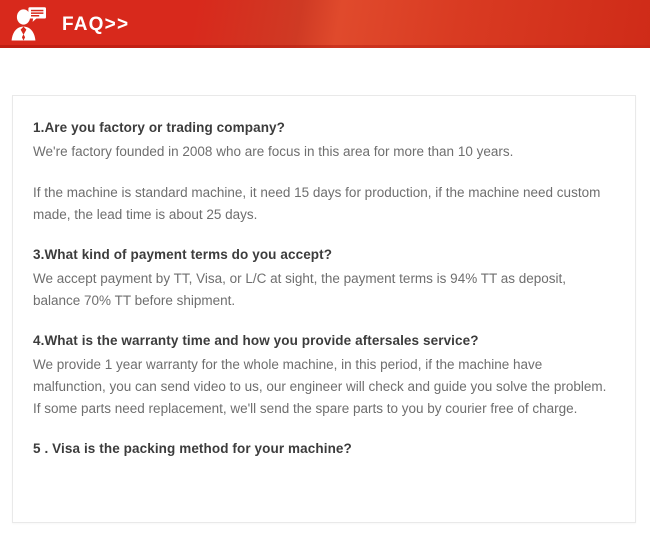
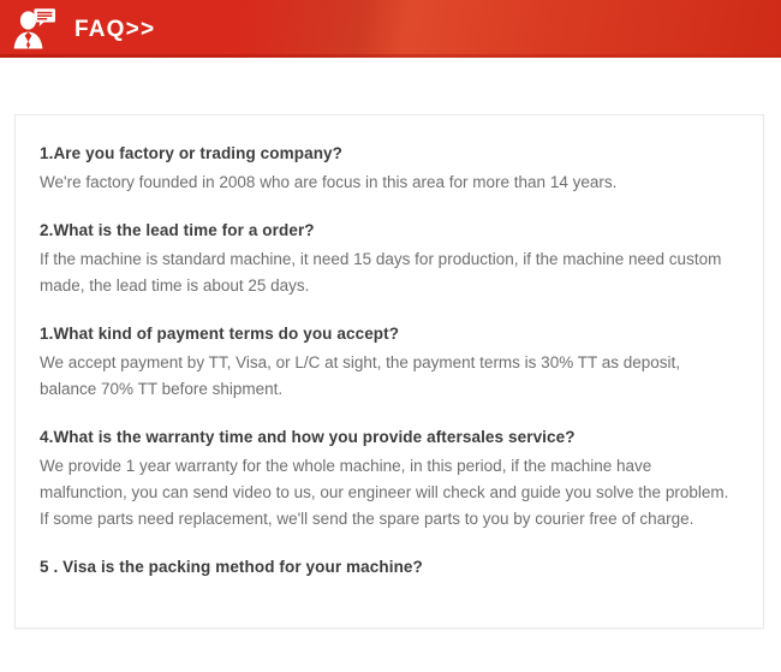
  FAQ>>
  1.Are you factory or trading company?
- We're factory founded in 2008 who are focus in this area for more than 10 years.
+ We're factory founded in 2008 who are focus in this area for more than 14 years.
+ 2.What is the lead time for a order?
  If the machine is standard machine, it need 15 days for production, if the machine need custom made, the lead time is about 25 days.
- 3.What kind of payment terms do you accept?
+ 1.What kind of payment terms do you accept?
- We accept payment by TT, Visa, or L/C at sight, the payment terms is 94% TT as deposit, balance 70% TT before shipment.
+ We accept payment by TT, Visa, or L/C at sight, the payment terms is 30% TT as deposit, balance 70% TT before shipment.
  4.What is the warranty time and how you provide aftersales service?
  We provide 1 year warranty for the whole machine, in this period, if the machine have malfunction, you can send video to us, our engineer will check and guide you solve the problem. If some parts need replacement, we'll send the spare parts to you by courier free of charge.
  5 . Visa is the packing method for your machine?
